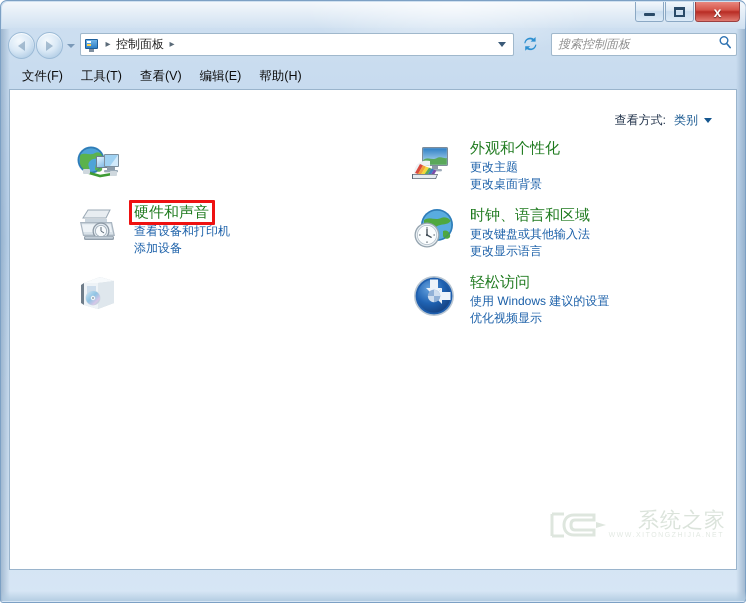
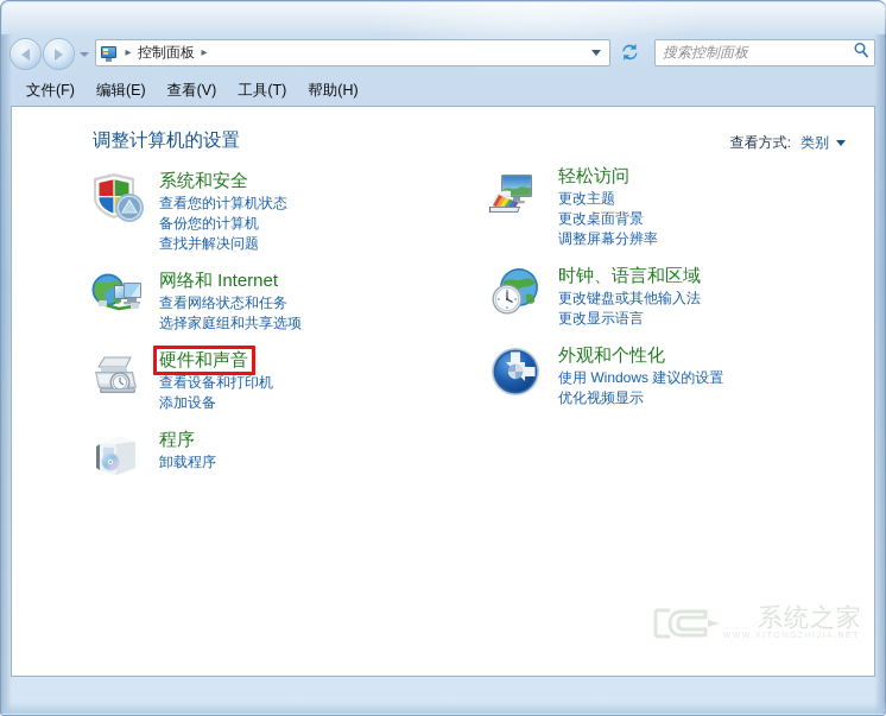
- x
  ▸
  控制面板
  ▸
  搜索控制面板
  文件(F)
- 工具(T)
+ 编辑(E)
  查看(V)
- 编辑(E)
+ 工具(T)
  帮助(H)
+ 调整计算机的设置
  查看方式:
  类别
+ 系统和安全
+ 查看您的计算机状态
+ 备份您的计算机
+ 查找并解决问题
+ 网络和 Internet
+ 查看网络状态和任务
+ 选择家庭组和共享选项
  硬件和声音
  查看设备和打印机
  添加设备
+ 程序
+ 卸载程序
- 外观和个性化
+ 轻松访问
  更改主题
  更改桌面背景
+ 调整屏幕分辨率
  时钟、语言和区域
  更改键盘或其他输入法
  更改显示语言
- 轻松访问
+ 外观和个性化
  使用 Windows 建议的设置
  优化视频显示
  系统之家
